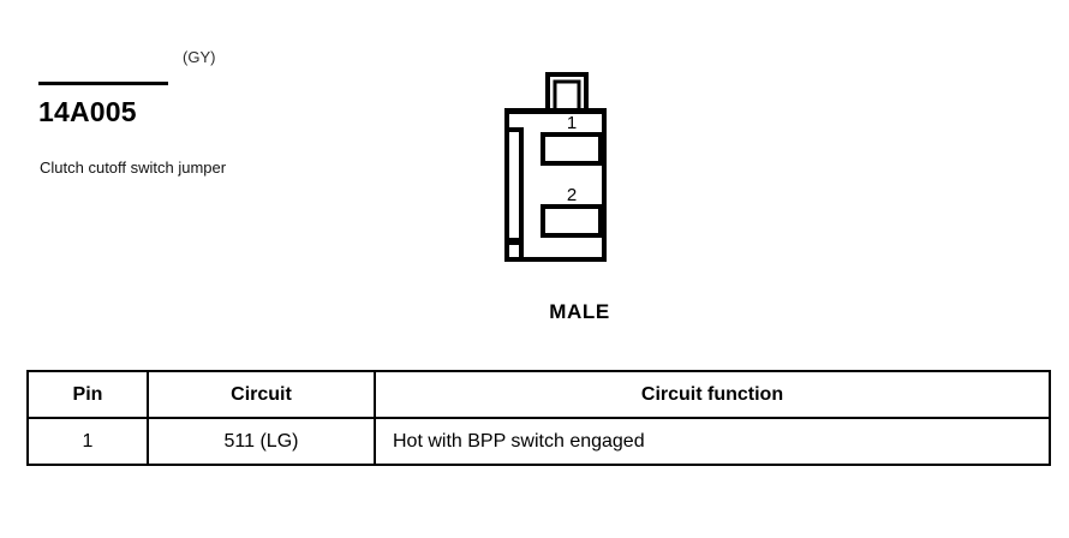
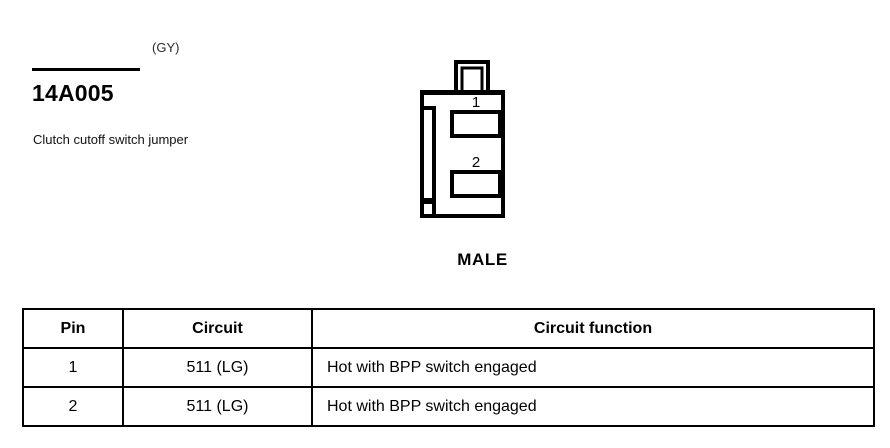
  (GY)
  14A005
  Clutch cutoff switch jumper
  1
  2
  MALE
  Pin	Circuit	Circuit function
  1	511 (LG)	Hot with BPP switch engaged
+ 2	511 (LG)	Hot with BPP switch engaged
